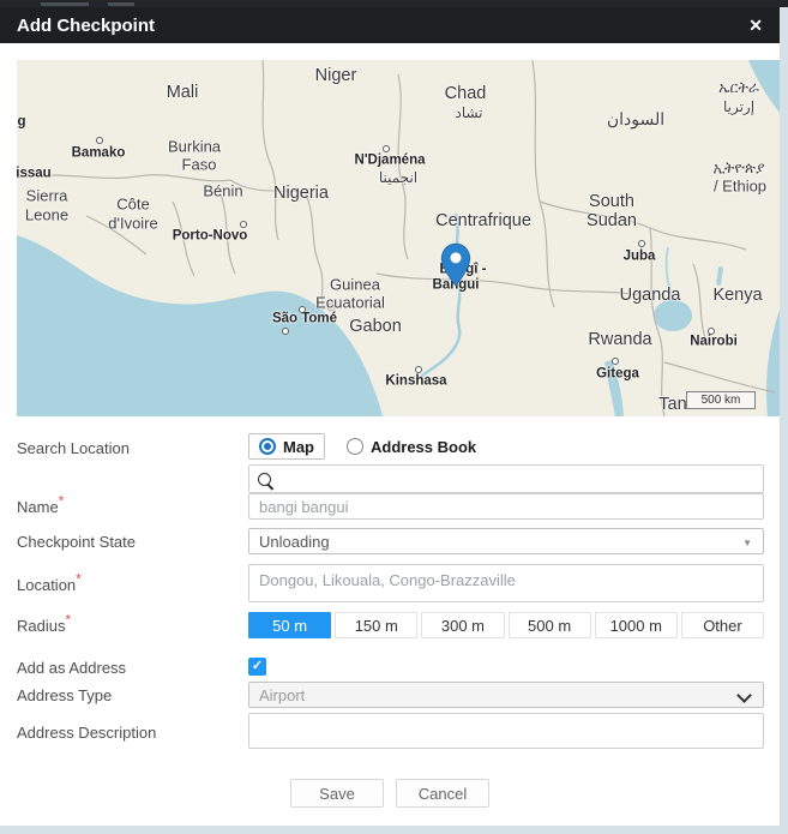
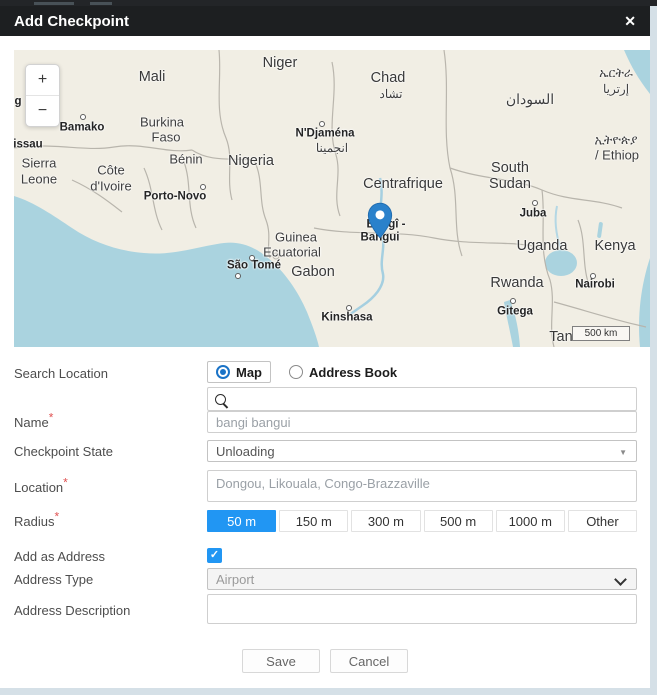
  Add Checkpoint
  ✕
  Niger
  Mali
  Chad
  تشاد
  السودان
  ኤርትራ
  إرتريا
  Burkina
  Faso
  Bamako
  g
  issau
  N'Djaména
  انجمينا
  Sierra
  Leone
  Côte
  d'Ivoire
  Bénin
  Nigeria
  Porto-Novo
  Centrafrique
  South
  Sudan
  ኢትዮጵያ
  / Ethiop
  Bangui
  Juba
  Uganda
  Kenya
  Rwanda
  Nairobi
  Gitega
  Kinshasa
  Tan
  Guinea
  Ecuatorial
  São Tomé
  Gabon
+ +
+ −
  500 km
  Search Location
  Map
  Address Book
  Name*
  bangi bangui
  Checkpoint State
  Unloading
  ▼
  Location*
  Dongou, Likouala, Congo-Brazzaville
  Radius*
  50 m
  150 m
  300 m
  500 m
  1000 m
  Other
  Add as Address
  ✓
  Address Type
  Airport
  Address Description
  Save
  Cancel
